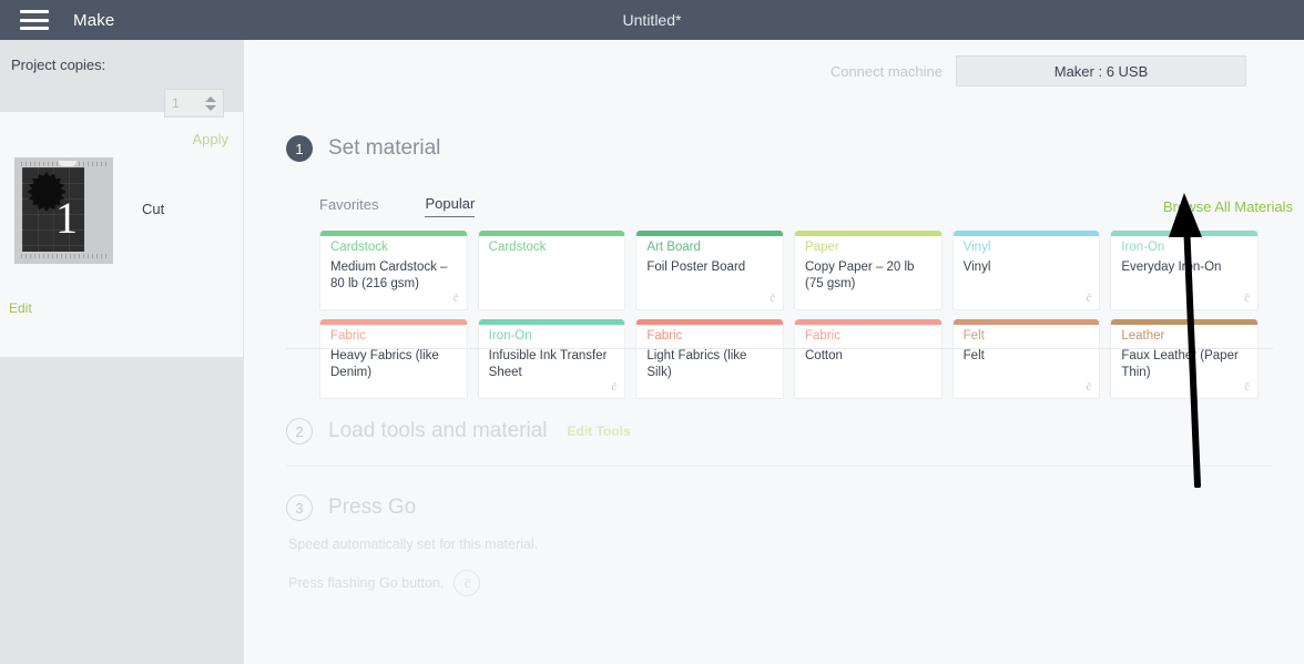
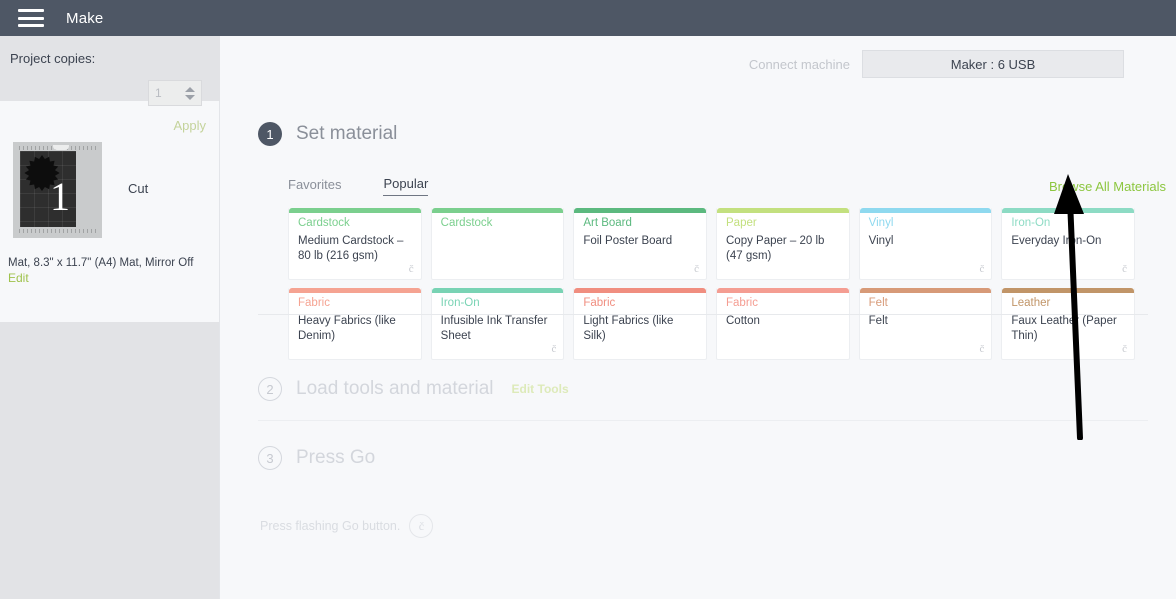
  Make
- Untitled*
  Project copies:
  1
  Apply
  1
  Cut
+ Mat, 8.3" x 11.7" (A4) Mat, Mirror Off
  Edit
  Connect machine
  Maker : 6 USB
  1
  Set material
  Favorites
  Popular
  Brwse All Materials
  Cardstock
  Medium Cardstock – 80 lb (216 gsm)
  č
  Cardstock
  Art Board
  Foil Poster Board
  č
  Paper
- Copy Paper – 20 lb (75 gsm)
+ Copy Paper – 20 lb (47 gsm)
  Vinyl
  Vinyl
  č
  Iron-On
  Everyday Irn-On
  č
  Fabric
  Heavy Fabrics (like Denim)
  Iron-On
  Infusible Ink Transfer Sheet
  č
  Fabric
  Light Fabrics (like Silk)
  Fabric
  Cotton
  Felt
  Felt
  č
  Leather
  Faux Leathe (Paper Thin)
  č
  2
  Load tools and material
  Edit Tools
  3
  Press Go
- Speed automatically set for this material.
  Press flashing Go button.
